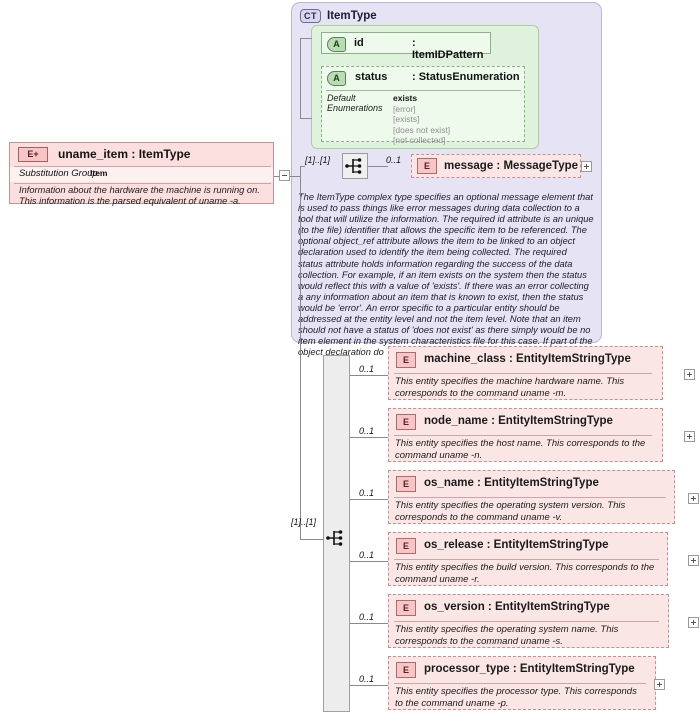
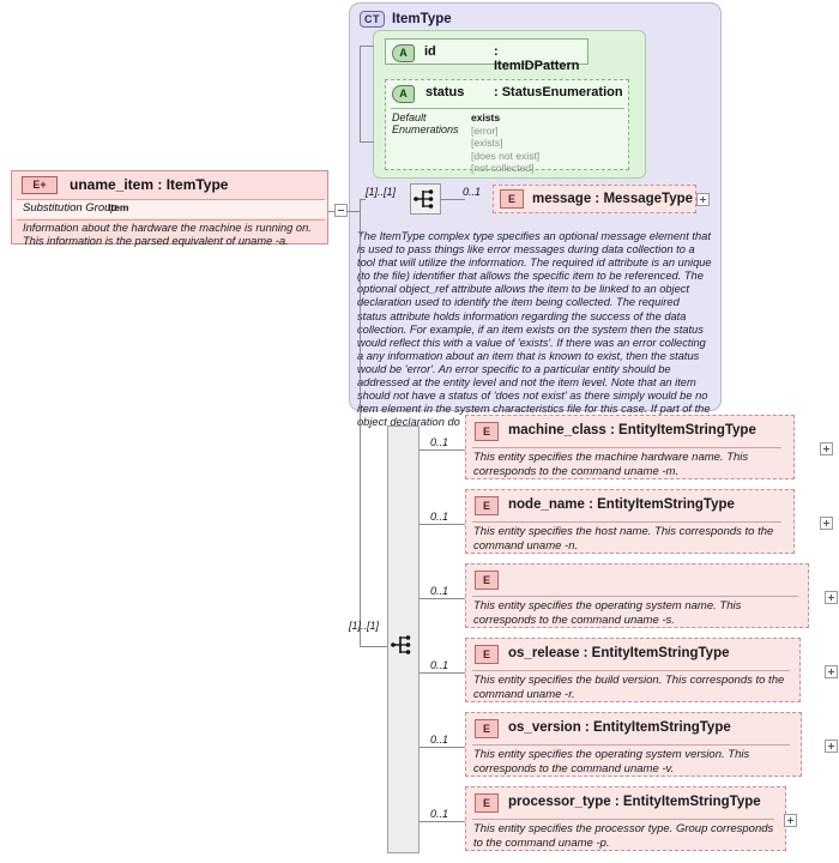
  CT
  ItemType
  A
  id
  : ItemIDPattern
  A
  status
  : StatusEnumeration
  Default
  Enumerations
  exists
  [error]
  [exists]
  [does not exist]
  [not collected]
  [1]..[1]
  0..1
  E
  message : MessageType
  The ItemType complex type specifies an optional message element that is used to pass things like error messages during data collection to a tool that will utilize the information. The required id attribute is an unique (to the file) identifier that allows the specific item to be referenced. The optional object_ref attribute allows the item to be linked to an object declaration used to identify the item being collected. The required status attribute holds information regarding the success of the data collection. For example, if an item exists on the system then the status would reflect this with a value of 'exists'. If there was an error collecting a any information about an item that is known to exist, then the status would be 'error'. An error specific to a particular entity should be addressed at the entity level and not the item level. Note that an item should not have a status of 'does not exist' as there simply would be no item element in the system characteristics file for this case. If part of the object declaration do
  E+
  uname_item : ItemType
  Substitution Group
  Item
  Information about the hardware the machine is running on. This information is the parsed equivalent of uname -a.
  [1]..[1]
  0..1
  E
  machine_class : EntityItemStringType
  This entity specifies the machine hardware name. This corresponds to the command uname -m.
  0..1
  E
  node_name : EntityItemStringType
  This entity specifies the host name. This corresponds to the command uname -n.
  0..1
  E
- os_name : EntityItemStringType
- This entity specifies the operating system version. This corresponds to the command uname -v.
+ This entity specifies the operating system name. This corresponds to the command uname -s.
  0..1
  E
  os_release : EntityItemStringType
  This entity specifies the build version. This corresponds to the command uname -r.
  0..1
  E
  os_version : EntityItemStringType
- This entity specifies the operating system name. This corresponds to the command uname -s.
+ This entity specifies the operating system version. This corresponds to the command uname -v.
  0..1
  E
  processor_type : EntityItemStringType
- This entity specifies the processor type. This corresponds to the command uname -p.
+ This entity specifies the processor type. Group corresponds to the command uname -p.
